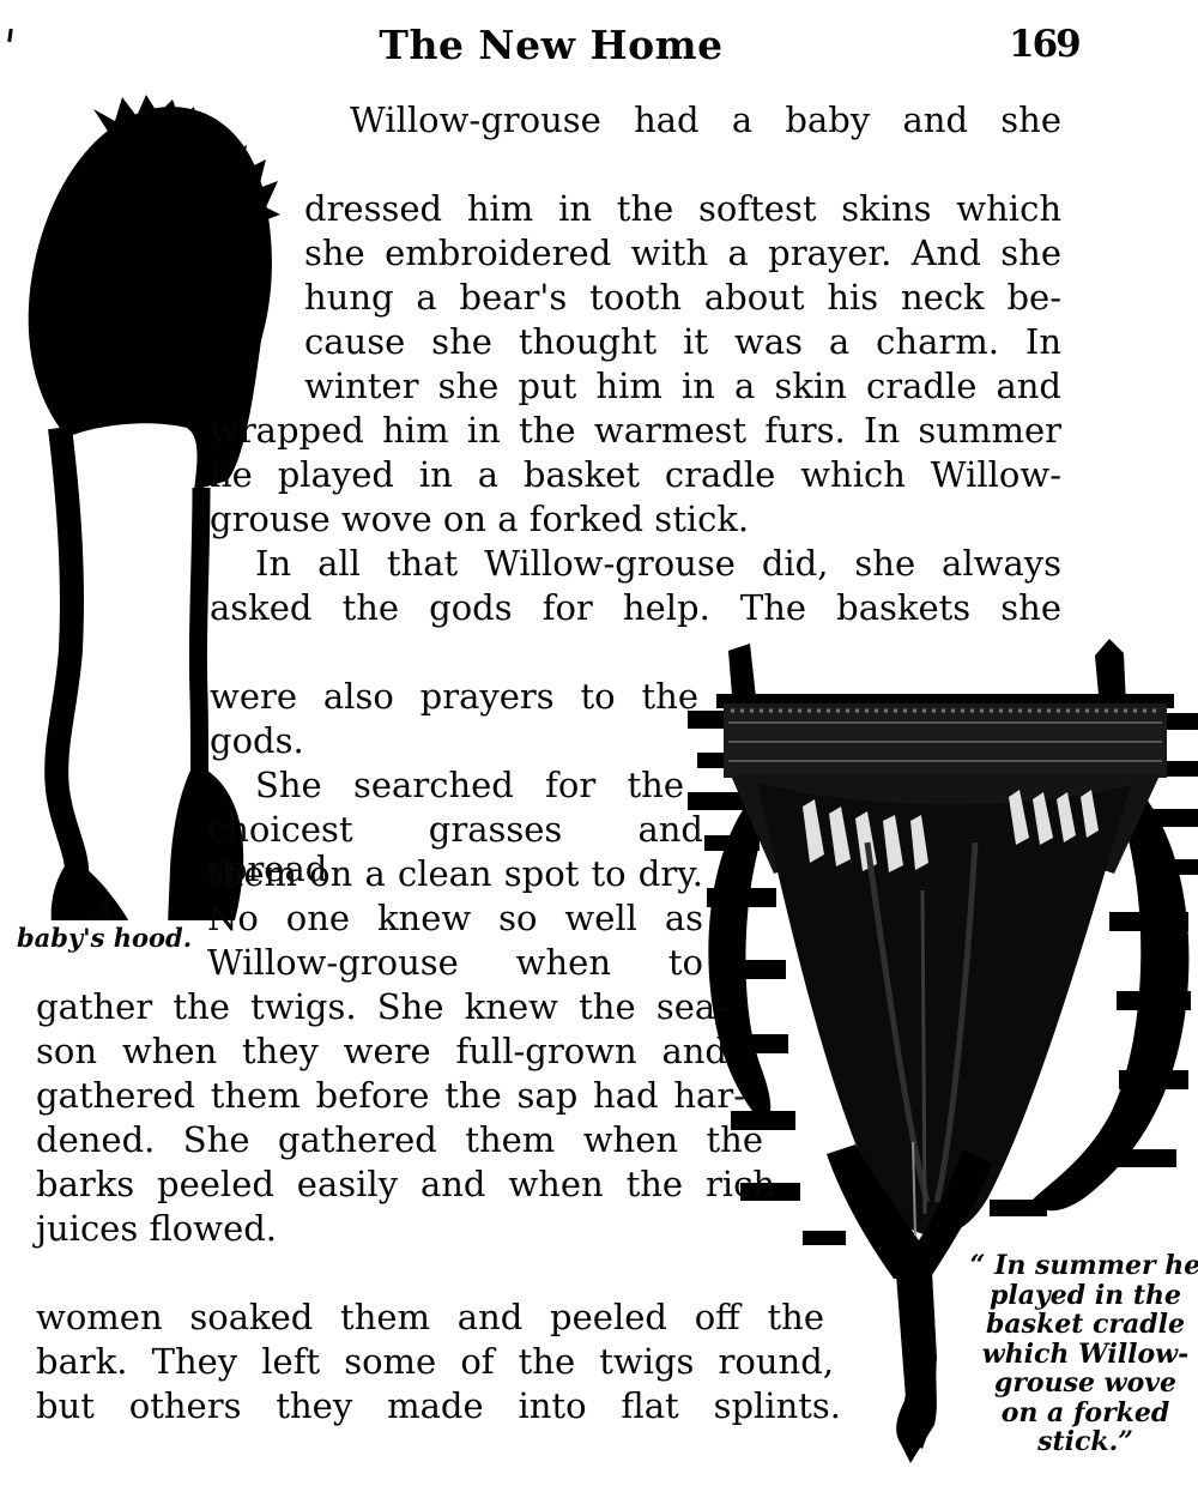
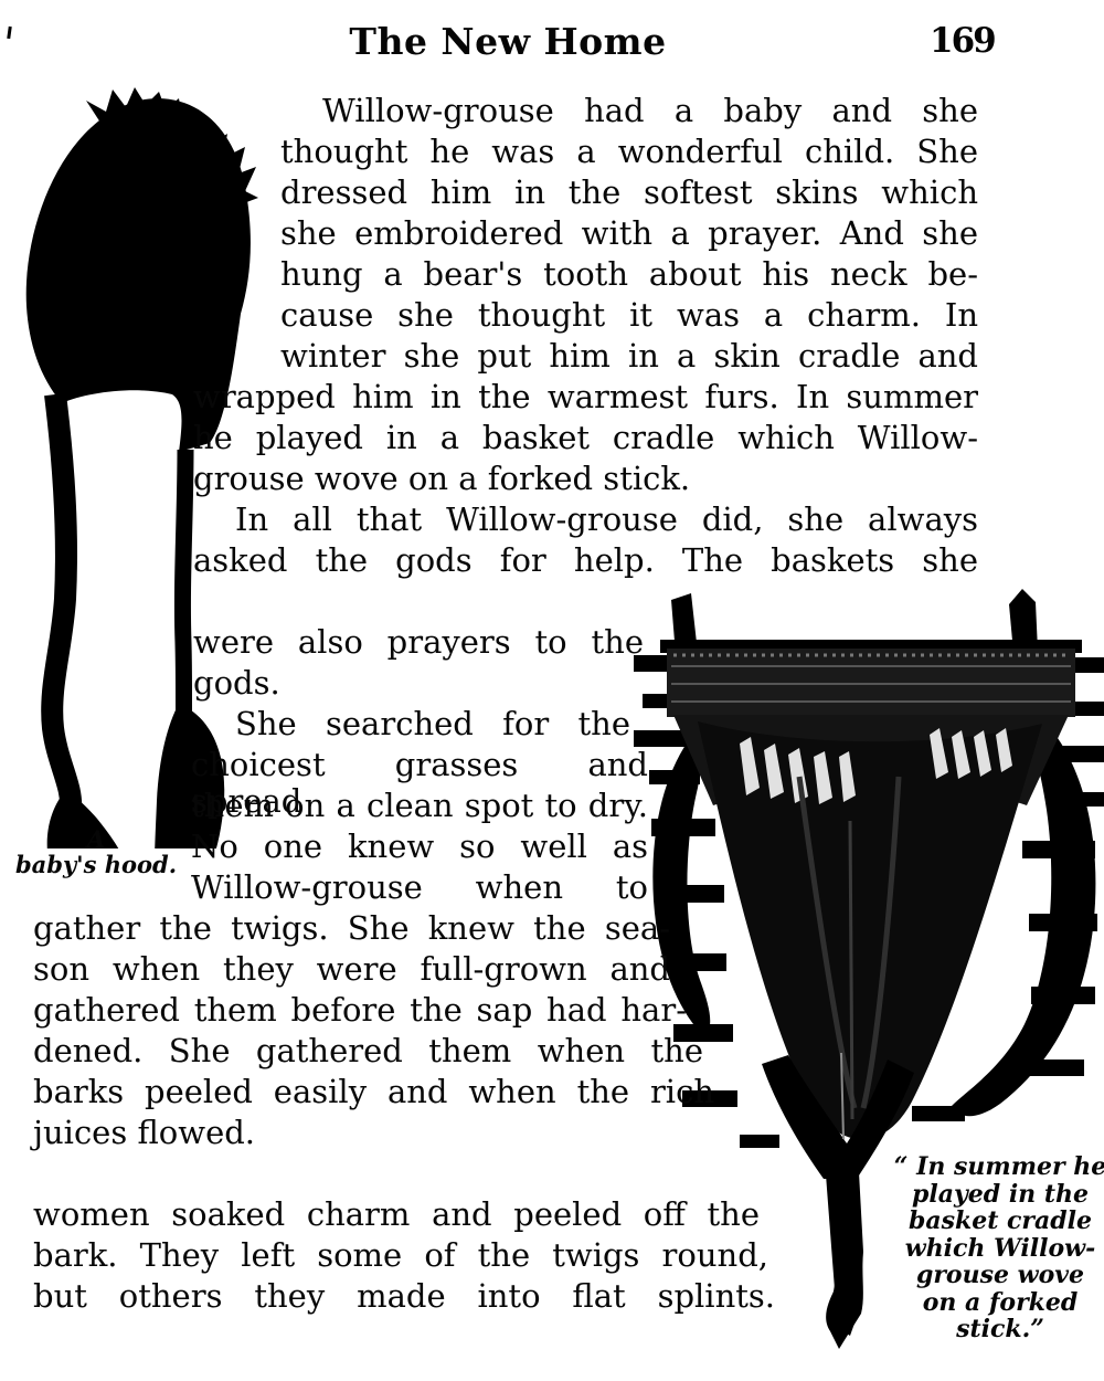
  The New Home
  169
  Willow-grouse had a baby and she
+ thought he was a wonderful child. She
  dressed him in the softest skins which
  she embroidered with a prayer. And she
  hung a bear's tooth about his neck be-
  cause she thought it was a charm. In
  winter she put him in a skin cradle and
  wrapped him in the warmest furs. In summer
  he played in a basket cradle which Willow-
  grouse wove on a forked stick.
  In all that Willow-grouse did, she always
  asked the gods for help. The baskets she
  were also prayers to the
  gods.
  She searched for the
  choicest grasses and spread
  them on a clean spot to dry.
  No one knew so well as
  Willow-grouse when to
  gather the twigs. She knew the sea-
  son when they were full-grown and
  gathered them before the sap had har-
  dened. She gathered them when the
  barks peeled easily and when the rich
  juices flowed.
- women soaked them and peeled off the
+ women soaked charm and peeled off the
  bark. They left some of the twigs round,
  but others they made into flat splints.
  A
  baby's hood.
  “ In summer he
  played in the
  basket cradle
  which Willow-
  grouse wove
  on a forked
  stick.”
